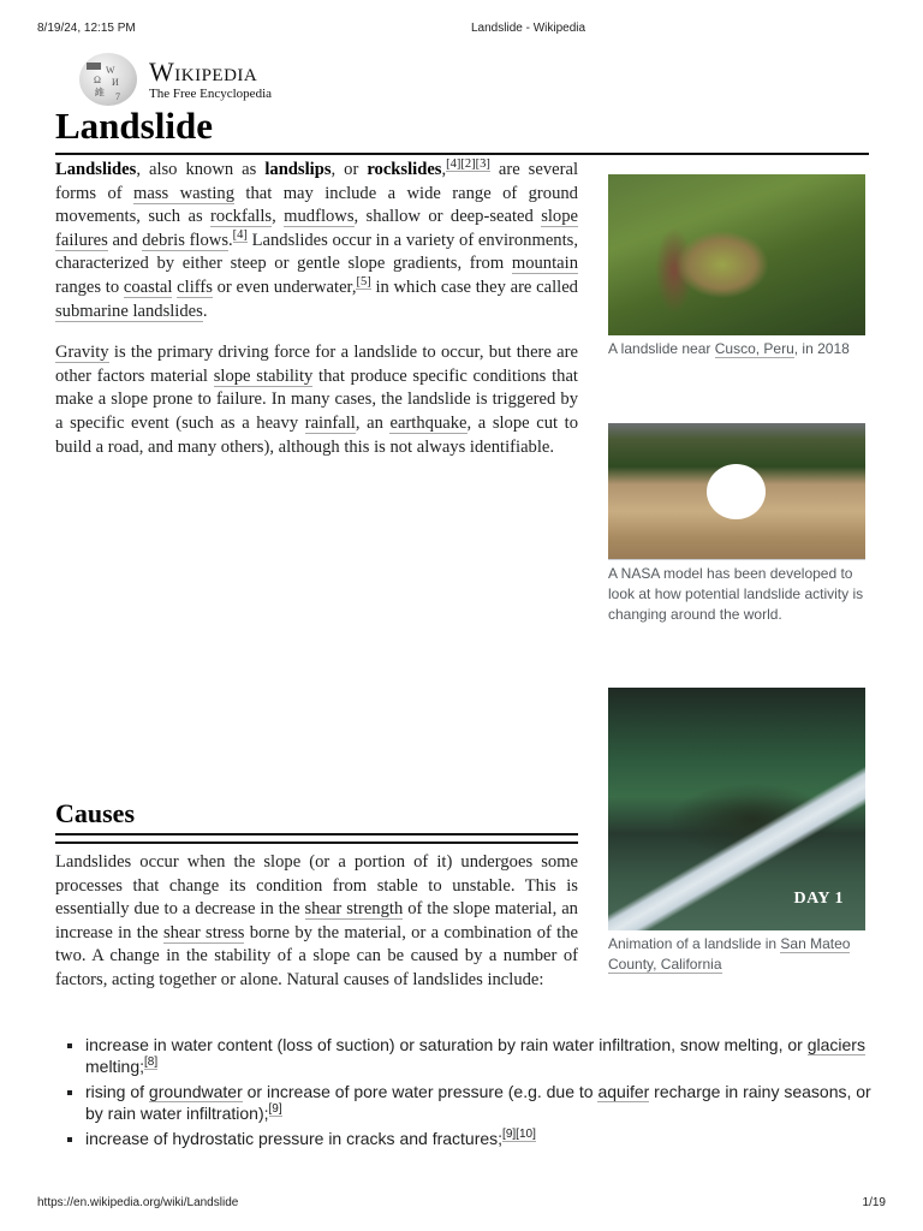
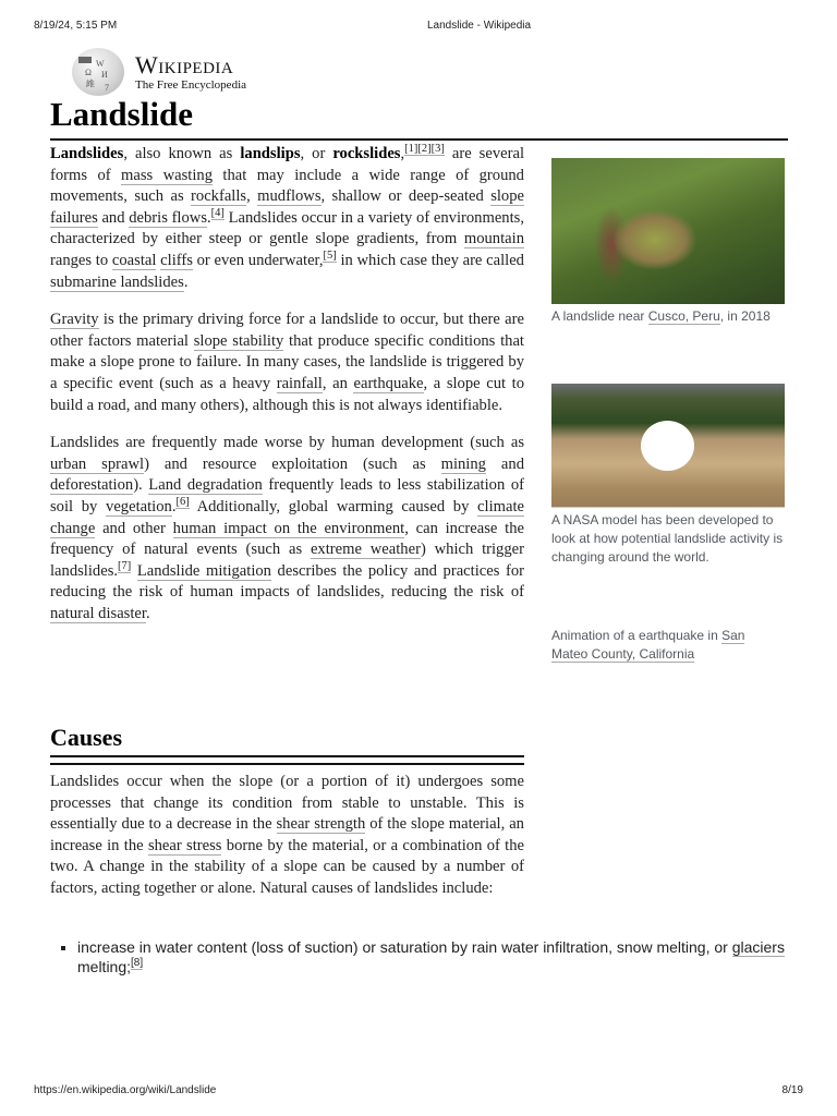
- 8/19/24, 12:15 PM
+ 8/19/24, 5:15 PM
  Landslide - Wikipedia
  W
  Ω
  И
  維
  7
  Wikipedia
  The Free Encyclopedia
  Landslide
- Landslides, also known as landslips, or rockslides,[4][2][3] are several forms of mass wasting that may include a wide range of ground movements, such as rockfalls, mudflows, shallow or deep-seated slope failures and debris flows.[4] Landslides occur in a variety of environments, characterized by either steep or gentle slope gradients, from mountain ranges to coastal cliffs or even underwater,[5] in which case they are called submarine landslides.
+ Landslides, also known as landslips, or rockslides,[1][2][3] are several forms of mass wasting that may include a wide range of ground movements, such as rockfalls, mudflows, shallow or deep-seated slope failures and debris flows.[4] Landslides occur in a variety of environments, characterized by either steep or gentle slope gradients, from mountain ranges to coastal cliffs or even underwater,[5] in which case they are called submarine landslides.
  Gravity is the primary driving force for a landslide to occur, but there are other factors material slope stability that produce specific conditions that make a slope prone to failure. In many cases, the landslide is triggered by a specific event (such as a heavy rainfall, an earthquake, a slope cut to build a road, and many others), although this is not always identifiable.
+ Landslides are frequently made worse by human development (such as urban sprawl) and resource exploitation (such as mining and deforestation). Land degradation frequently leads to less stabilization of soil by vegetation.[6] Additionally, global warming caused by climate change and other human impact on the environment, can increase the frequency of natural events (such as extreme weather) which trigger landslides.[7] Landslide mitigation describes the policy and practices for reducing the risk of human impacts of landslides, reducing the risk of natural disaster.
  Causes
  Landslides occur when the slope (or a portion of it) undergoes some processes that change its condition from stable to unstable. This is essentially due to a decrease in the shear strength of the slope material, an increase in the shear stress borne by the material, or a combination of the two. A change in the stability of a slope can be caused by a number of factors, acting together or alone. Natural causes of landslides include:
  increase in water content (loss of suction) or saturation by rain water infiltration, snow melting, or glaciers melting;[8]
- rising of groundwater or increase of pore water pressure (e.g. due to aquifer recharge in rainy seasons, or by rain water infiltration);[9]
- increase of hydrostatic pressure in cracks and fractures;[9][10]
  A landslide near Cusco, Peru, in 2018
  A NASA model has been developed to look at how potential landslide activity is changing around the world.
- DAY 1
- Animation of a landslide in San Mateo County, California
+ Animation of a earthquake in San Mateo County, California
  https://en.wikipedia.org/wiki/Landslide
- 1/19
+ 8/19
